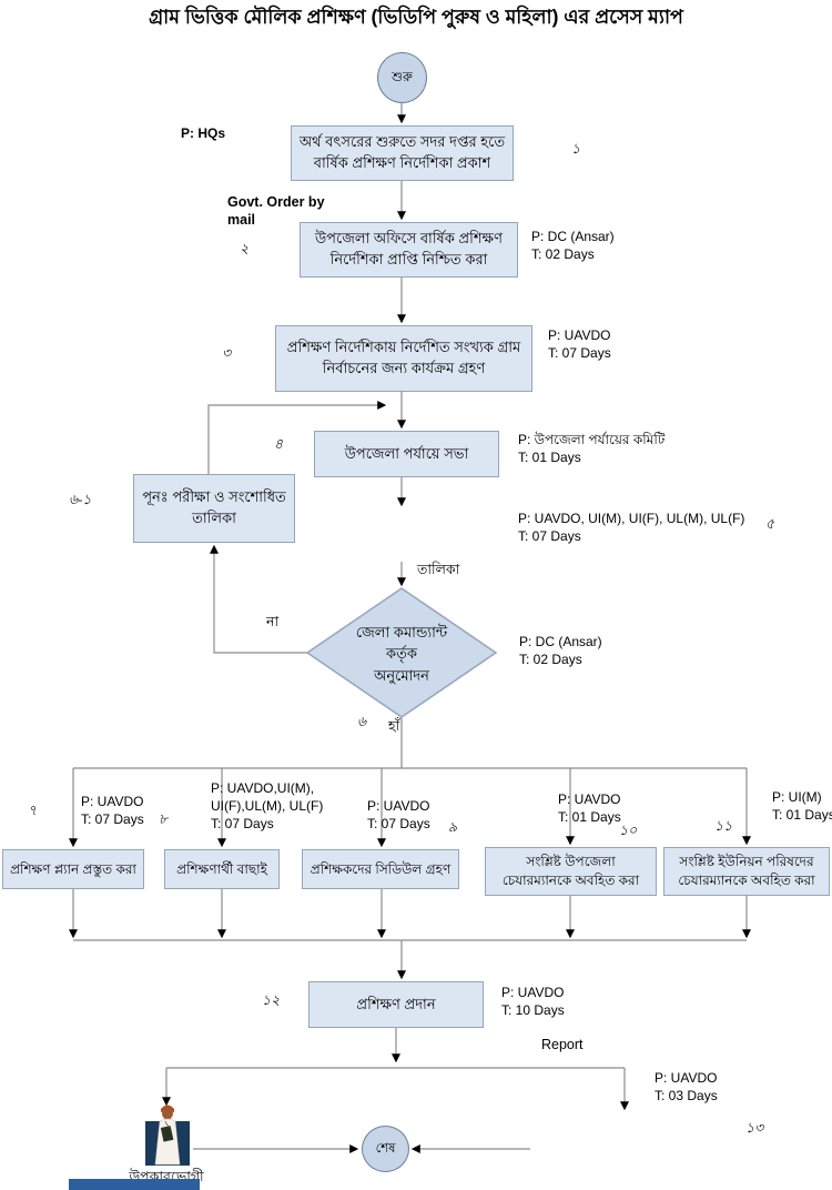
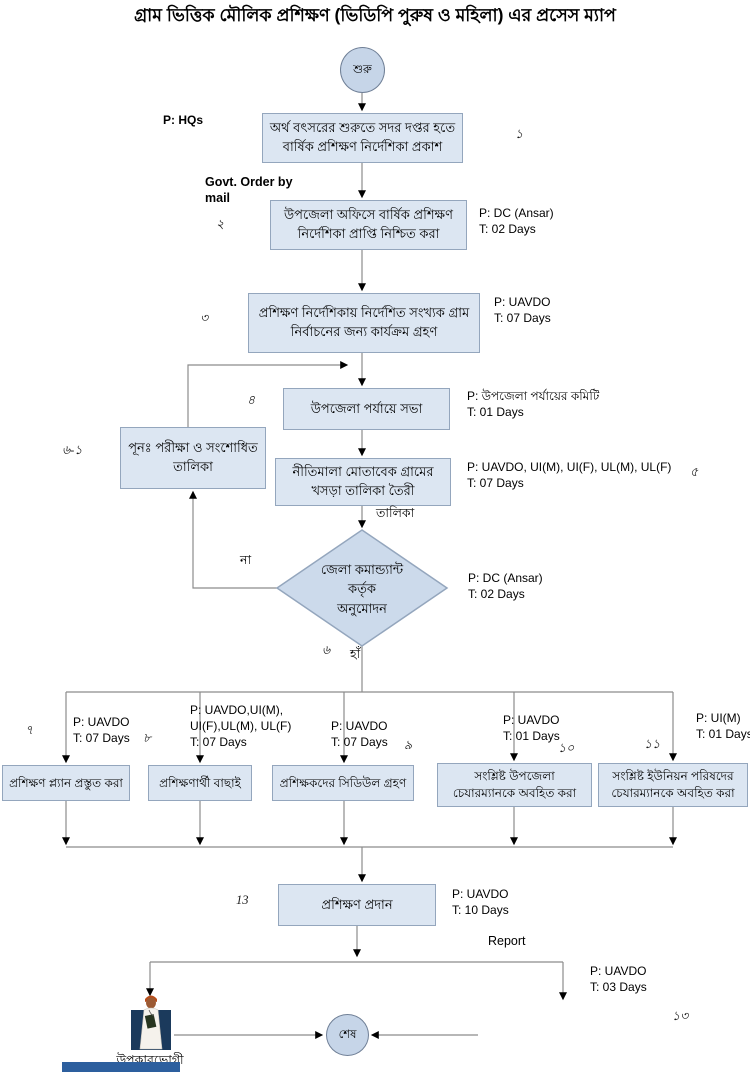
  গ্রাম ভিত্তিক মৌলিক প্রশিক্ষণ (ভিডিপি পুরুষ ও মহিলা) এর প্রসেস ম্যাপ
  শুরু
  অর্থ বৎসরের শুরুতে সদর দপ্তর হতে বার্ষিক প্রশিক্ষণ নির্দেশিকা প্রকাশ
  P: HQs
  ১
  Govt. Order by mail
  উপজেলা অফিসে বার্ষিক প্রশিক্ষণ নির্দেশিকা প্রাপ্তি নিশ্চিত করা
  ২
  P: DC (Ansar)
  T: 02 Days
  প্রশিক্ষণ নির্দেশিকায় নির্দেশিত সংখ্যক গ্রাম নির্বাচনের জন্য কার্যক্রম গ্রহণ
  ৩
  P: UAVDO
  T: 07 Days
  উপজেলা পর্যায়ে সভা
  ৪
  P: উপজেলা পর্যায়ের কমিটি
  T: 01 Days
  পূনঃ পরীক্ষা ও সংশোধিত তালিকা
  ৬-১
+ নীতিমালা মোতাবেক গ্রামের খসড়া তালিকা তৈরী
  P: UAVDO, UI(M), UI(F), UL(M), UL(F)
  T: 07 Days
  ৫
  তালিকা
  জেলা কমান্ড্যান্ট
  কর্তৃক
  অনুমোদন
  না
  P: DC (Ansar)
  T: 02 Days
  ৬
  হাঁ
  ৭
  P: UAVDO
  T: 07 Days
  ৮
  P: UAVDO,UI(M), UI(F),UL(M), UL(F)
  T: 07 Days
  P: UAVDO
  T: 07 Days
  ৯
  P: UAVDO
  T: 01 Days
  ১০
  ১১
  P: UI(M)
  T: 01 Day
  প্রশিক্ষণ প্ল্যান প্রস্তুত করা
  প্রশিক্ষণার্থী বাছাই
  প্রশিক্ষকদের সিডিউল গ্রহণ
  সংশ্লিষ্ট উপজেলা চেযারম্যানকে অবহিত করা
  সংশ্লিষ্ট ইউনিয়ন পরিষদের চেযারম্যানকে অবহিত করা
  প্রশিক্ষণ প্রদান
- ১২
+ 13
  P: UAVDO
  T: 10 Days
  Report
  P: UAVDO
  T: 03 Days
  ১৩
  উপকারভোগী
  শেষ
